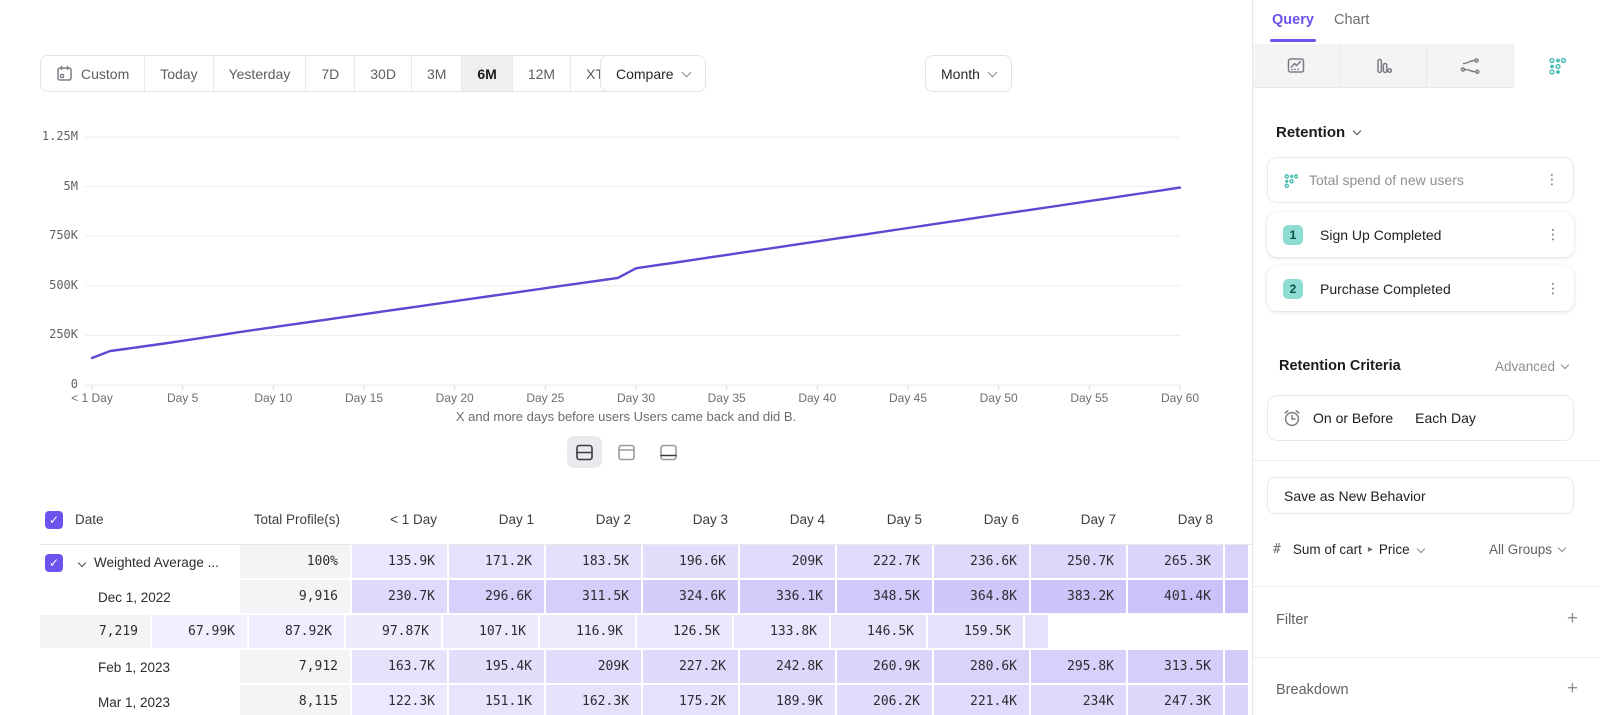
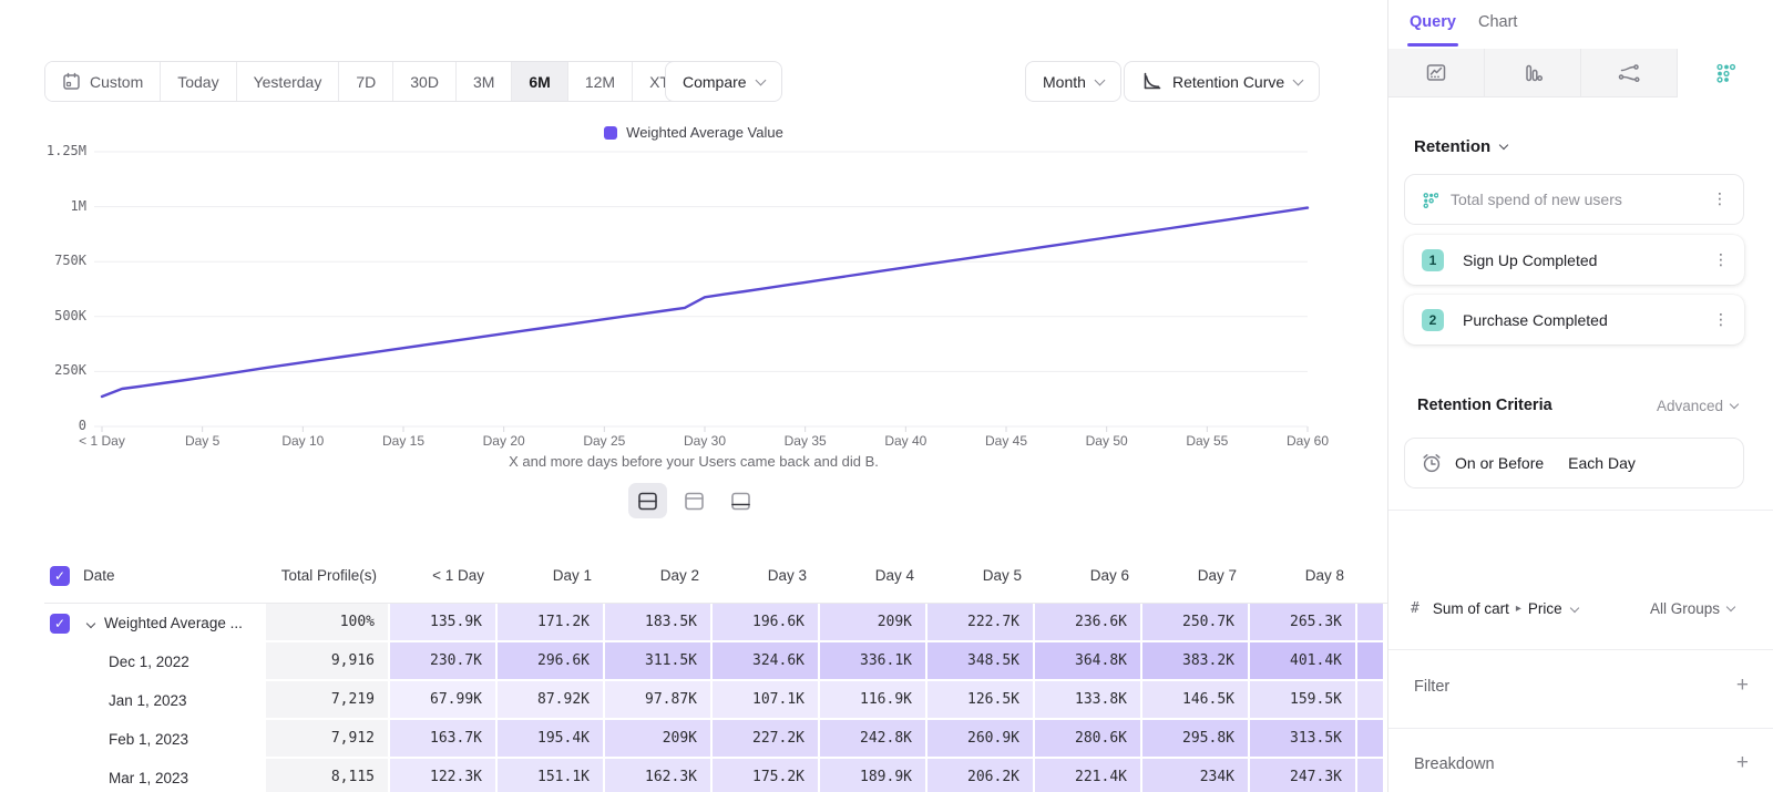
  Custom
  Today
  Yesterday
  7D
  30D
  3M
  6M
  12M
  Compare
  Month
+ Retention Curve
+ Weighted Average Value
  0
  250K
  500K
  750K
- 5M
+ 1M
  1.25M
  < 1 Day
  Day 5
  Day 10
  Day 15
  Day 20
  Day 25
  Day 30
  Day 35
  Day 40
  Day 45
  Day 50
  Day 55
  Day 60
- X and more days before users Users came back and did B.
+ X and more days before your Users came back and did B.
  ✓
  Date
  Total Profile(s)
  < 1 Day
  Day 1
  Day 2
  Day 3
  Day 4
  Day 5
  Day 6
  Day 7
  Day 8
  ✓
  Weighted Average ...
  100%
  135.9K
  171.2K
  183.5K
  196.6K
  209K
  222.7K
  236.6K
  250.7K
  265.3K
  Dec 1, 2022
  9,916
  230.7K
  296.6K
  311.5K
  324.6K
  336.1K
  348.5K
  364.8K
  383.2K
  401.4K
+ Jan 1, 2023
  7,219
  67.99K
  87.92K
  97.87K
  107.1K
  116.9K
  126.5K
  133.8K
  146.5K
  159.5K
  Feb 1, 2023
  7,912
  163.7K
  195.4K
  209K
  227.2K
  242.8K
  260.9K
  280.6K
  295.8K
  313.5K
  Mar 1, 2023
  8,115
  122.3K
  151.1K
  162.3K
  175.2K
  189.9K
  206.2K
  221.4K
  234K
  247.3K
  Query
  Chart
  Retention
  Total spend of new users
  ⋮
  1
  Sign Up Completed
  ⋮
  2
  Purchase Completed
  ⋮
  Retention Criteria
  Advanced
  On or Before
  Each Day
- Save as New Behavior
  #
  Sum of cart
  ▸
  Price
  All Groups
  Filter
  +
  Breakdown
  +
